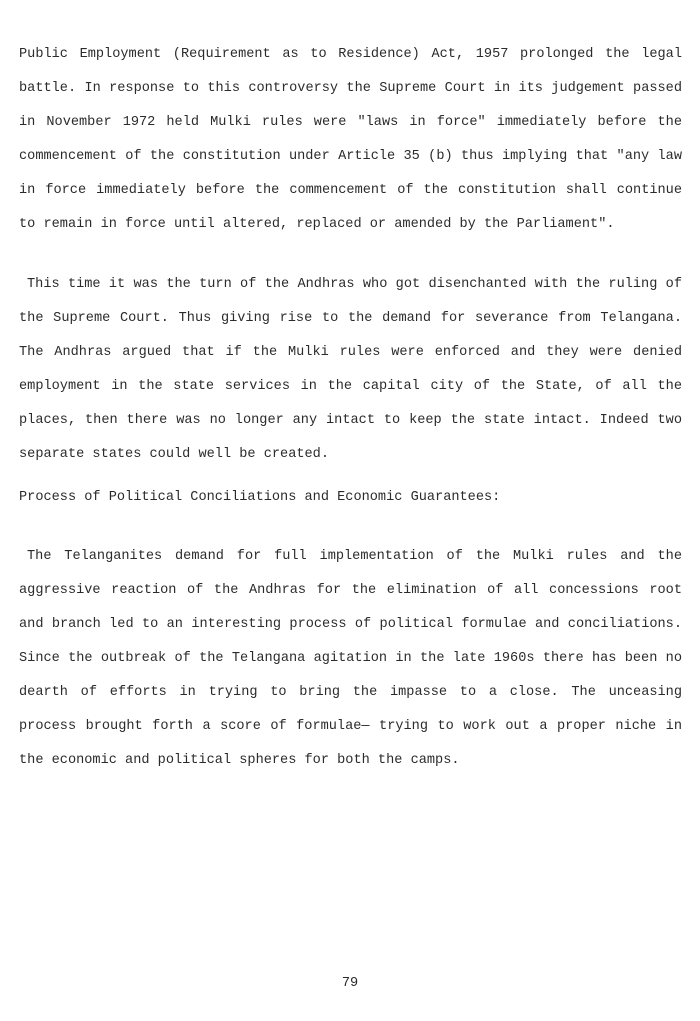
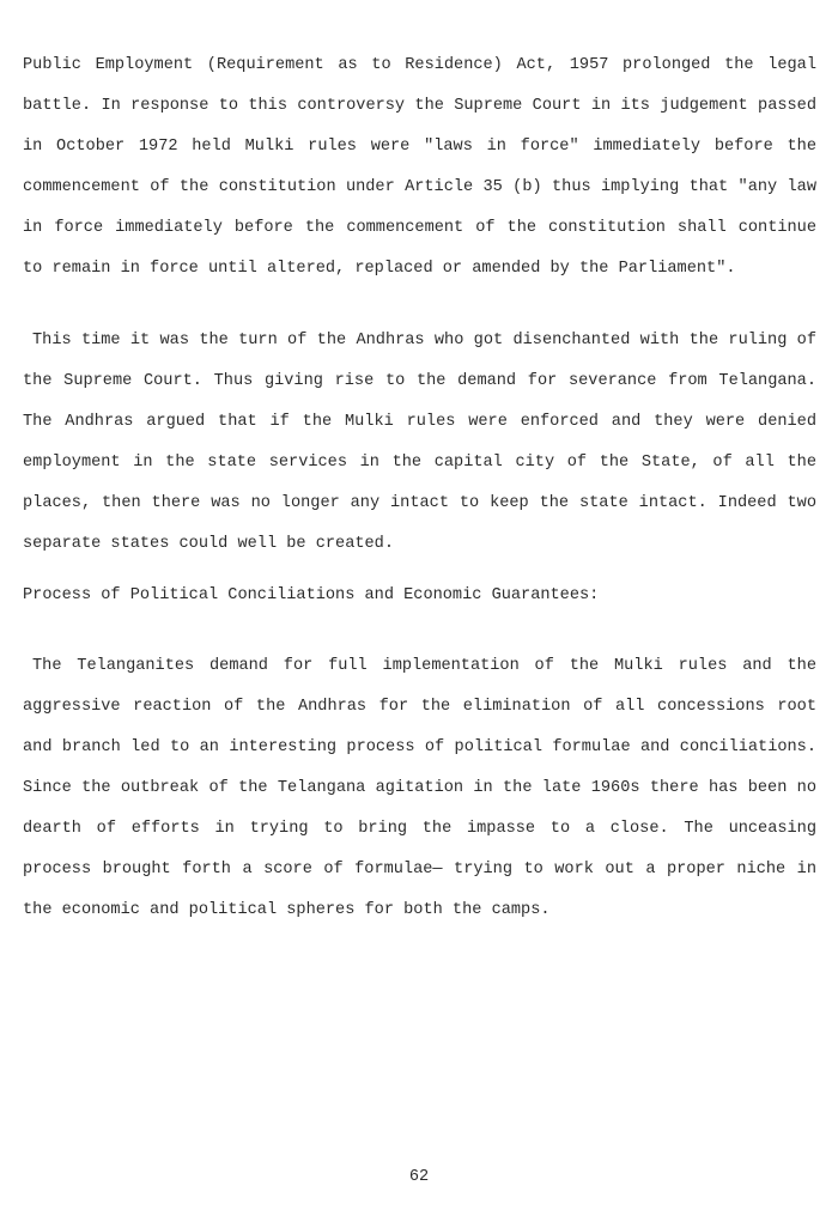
- Public Employment (Requirement as to Residence) Act, 1957 prolonged the legal battle. In response to this controversy the Supreme Court in its judgement passed in November 1972 held Mulki rules were "laws in force" immediately before the commencement of the constitution under Article 35 (b) thus implying that "any law in force immediately before the commencement of the constitution shall continue to remain in force until altered, replaced or amended by the Parliament".
+ Public Employment (Requirement as to Residence) Act, 1957 prolonged the legal battle. In response to this controversy the Supreme Court in its judgement passed in October 1972 held Mulki rules were "laws in force" immediately before the commencement of the constitution under Article 35 (b) thus implying that "any law in force immediately before the commencement of the constitution shall continue to remain in force until altered, replaced or amended by the Parliament".
  This time it was the turn of the Andhras who got disenchanted with the ruling of the Supreme Court. Thus giving rise to the demand for severance from Telangana. The Andhras argued that if the Mulki rules were enforced and they were denied employment in the state services in the capital city of the State, of all the places, then there was no longer any intact to keep the state intact. Indeed two separate states could well be created.
  Process of Political Conciliations and Economic Guarantees:
  The Telanganites demand for full implementation of the Mulki rules and the aggressive reaction of the Andhras for the elimination of all concessions root and branch led to an interesting process of political formulae and conciliations. Since the outbreak of the Telangana agitation in the late 1960s there has been no dearth of efforts in trying to bring the impasse to a close. The unceasing process brought forth a score of formulae— trying to work out a proper niche in the economic and political spheres for both the camps.
- 79
+ 62
